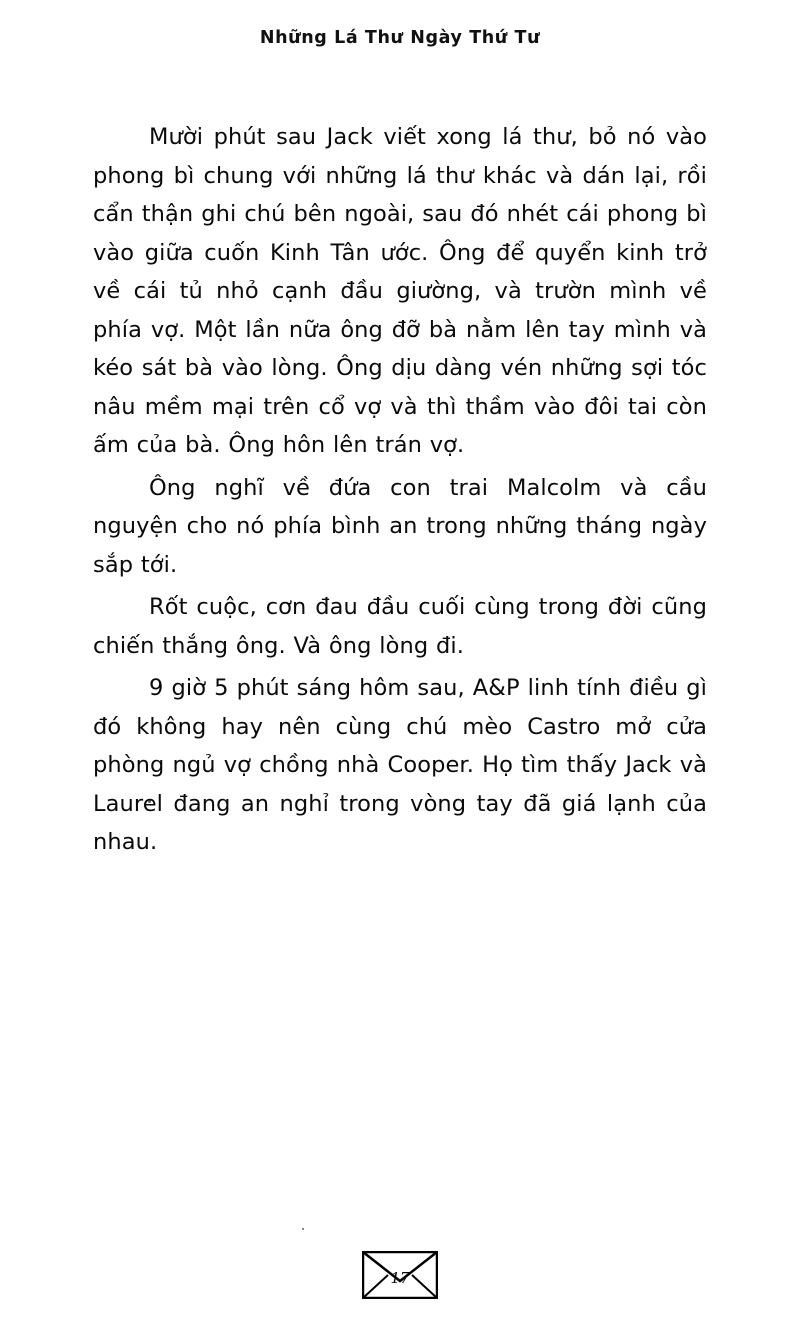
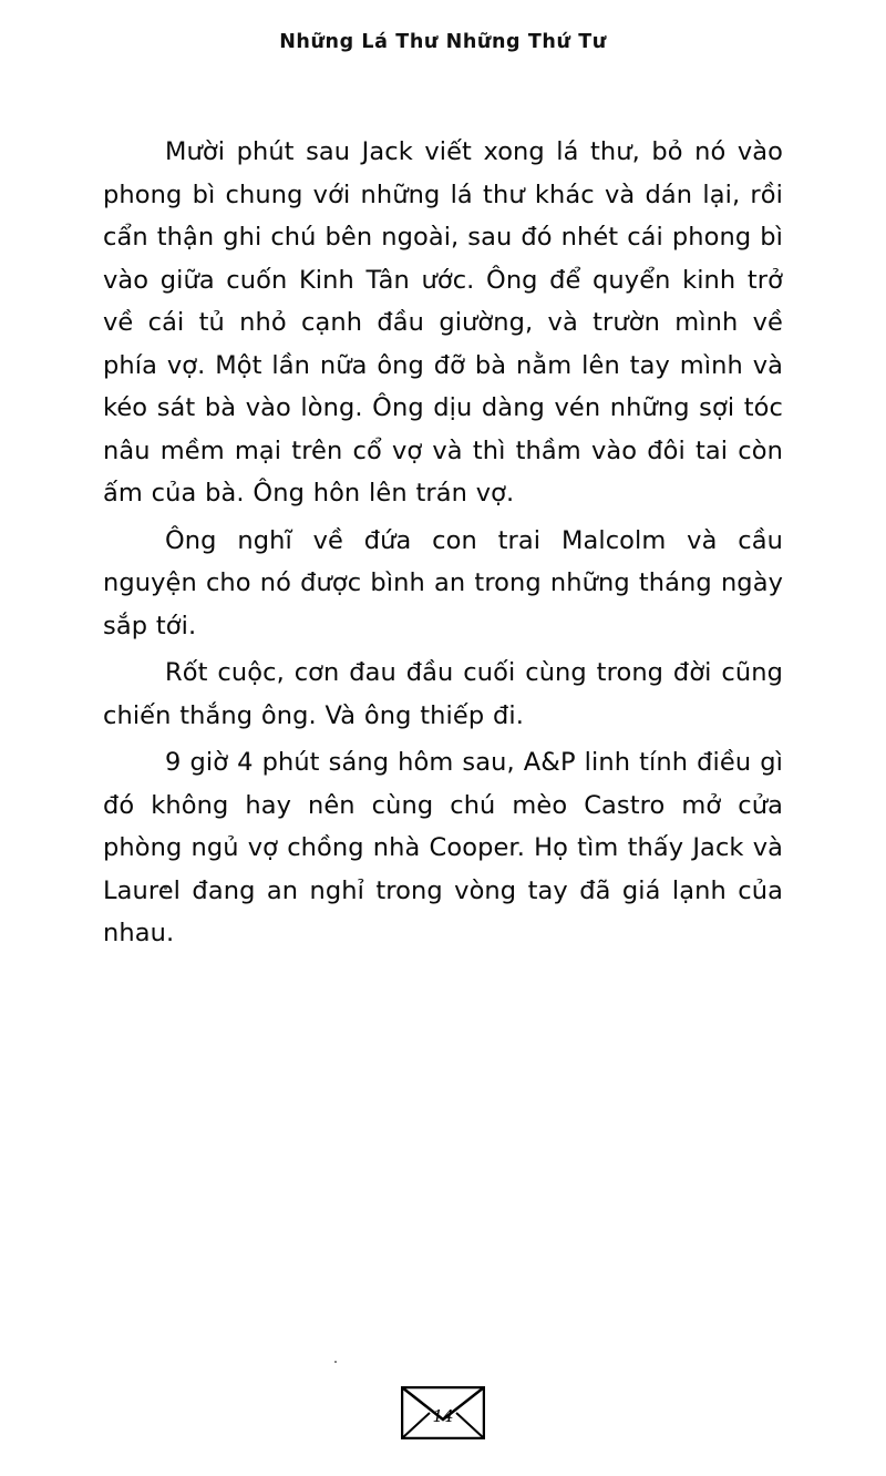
- Những Lá Thư Ngày Thứ Tư
+ Những Lá Thư Những Thứ Tư
  Mười phút sau Jack viết xong lá thư, bỏ nó vào phong bì chung với những lá thư khác và dán lại, rồi cẩn thận ghi chú bên ngoài, sau đó nhét cái phong bì vào giữa cuốn Kinh Tân ước. Ông để quyển kinh trở về cái tủ nhỏ cạnh đầu giường, và trườn mình về phía vợ. Một lần nữa ông đỡ bà nằm lên tay mình và kéo sát bà vào lòng. Ông dịu dàng vén những sợi tóc nâu mềm mại trên cổ vợ và thì thầm vào đôi tai còn ấm của bà. Ông hôn lên trán vợ.
- Ông nghĩ về đứa con trai Malcolm và cầu nguyện cho nó phía bình an trong những tháng ngày sắp tới.
+ Ông nghĩ về đứa con trai Malcolm và cầu nguyện cho nó được bình an trong những tháng ngày sắp tới.
- Rốt cuộc, cơn đau đầu cuối cùng trong đời cũng chiến thắng ông. Và ông lòng đi.
+ Rốt cuộc, cơn đau đầu cuối cùng trong đời cũng chiến thắng ông. Và ông thiếp đi.
- 9 giờ 5 phút sáng hôm sau, A&P linh tính điều gì đó không hay nên cùng chú mèo Castro mở cửa phòng ngủ vợ chồng nhà Cooper. Họ tìm thấy Jack và Laurel đang an nghỉ trong vòng tay đã giá lạnh của nhau.
+ 9 giờ 4 phút sáng hôm sau, A&P linh tính điều gì đó không hay nên cùng chú mèo Castro mở cửa phòng ngủ vợ chồng nhà Cooper. Họ tìm thấy Jack và Laurel đang an nghỉ trong vòng tay đã giá lạnh của nhau.
- 17
+ 14
